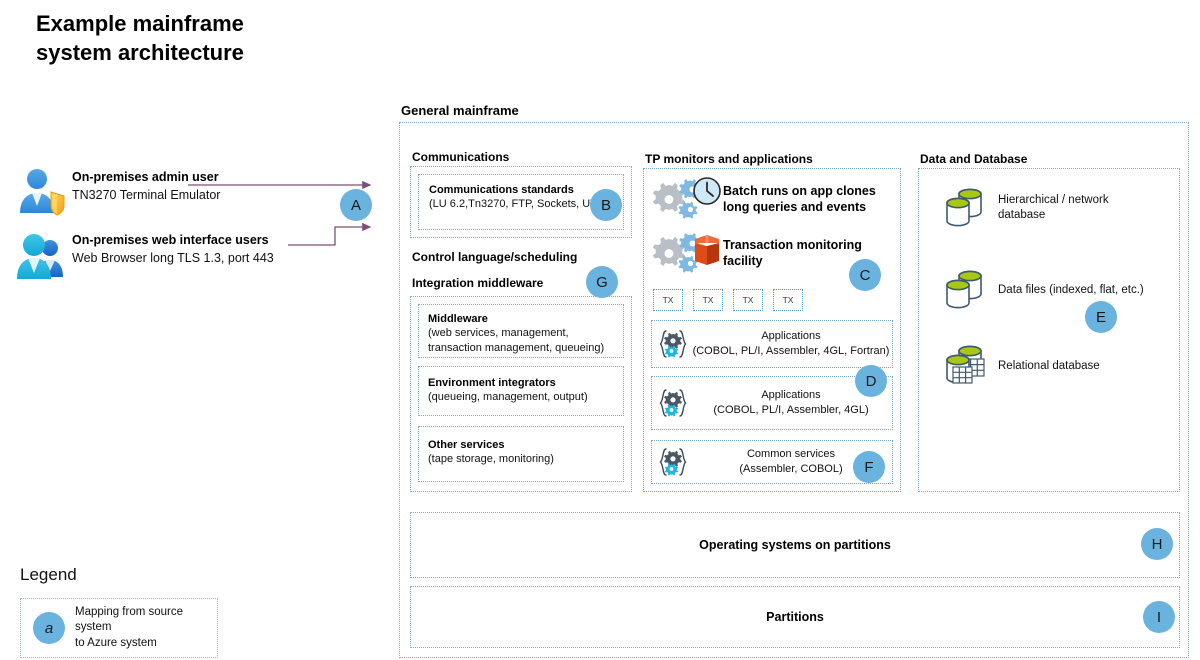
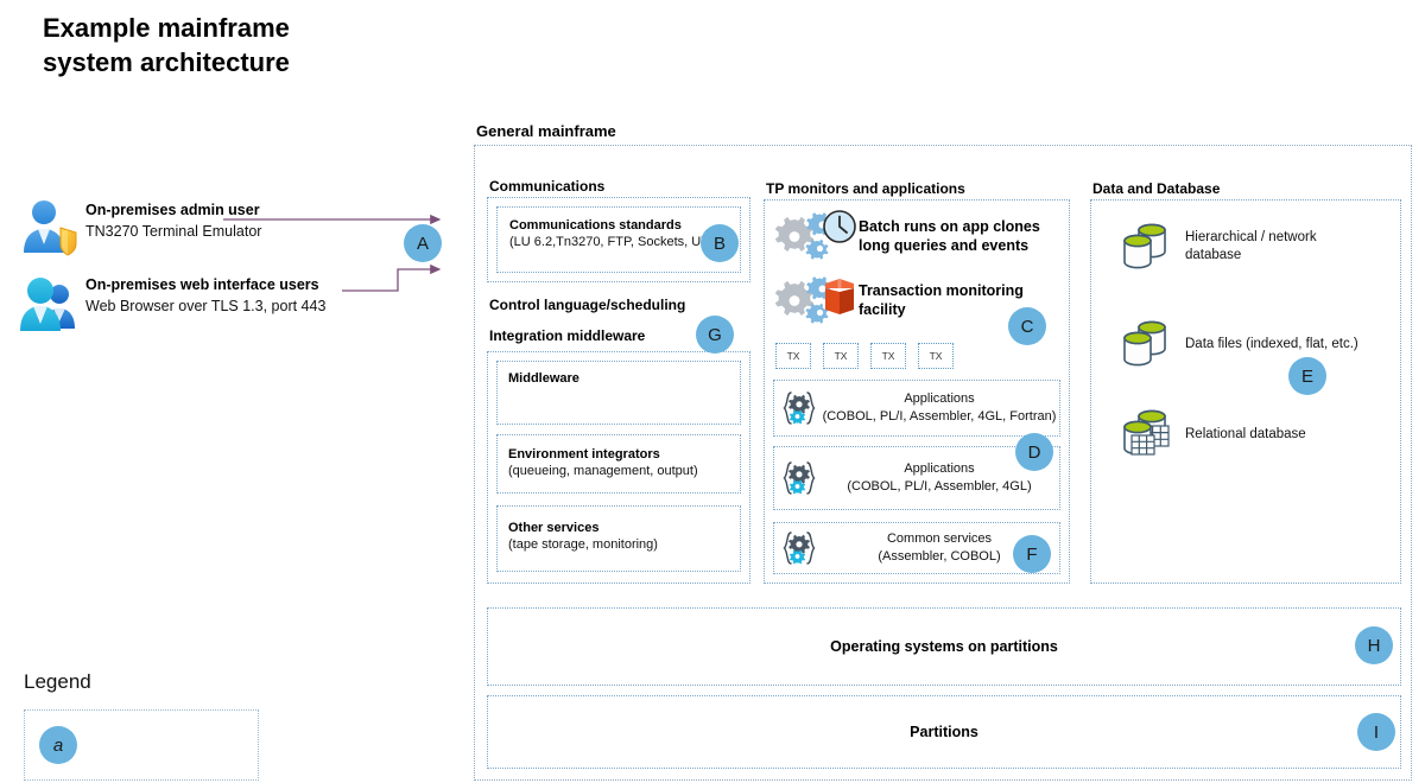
  Example mainframe
  system architecture
  On-premises admin user
  TN3270 Terminal Emulator
  On-premises web interface users
- Web Browser long TLS 1.3, port 443
+ Web Browser over TLS 1.3, port 443
  A
  Legend
  a
- Mapping from source system
- to Azure system
  General mainframe
  Communications
  Communications standards
  (LU 6.2,Tn3270, FTP, Sockets, U
  B
  Control language/scheduling
  Integration middleware
  G
  Middleware
- (web services, management, transaction management, queueing)
  Environment integrators
  (queueing, management, output)
  Other services
  (tape storage, monitoring)
  TP monitors and applications
  Batch runs on app clones
  long queries and events
  Transaction monitoring
  facility
  TX
  TX
  TX
  TX
  Applications
  (COBOL, PL/I, Assembler, 4GL, Fortran)
  Applications
  (COBOL, PL/I, Assembler, 4GL)
  Common services
  (Assembler, COBOL)
  C
  D
  F
  Data and Database
  Hierarchical / network
  database
  Data files (indexed, flat, etc.)
  Relational database
  E
  Operating systems on partitions
  H
  Partitions
  I
